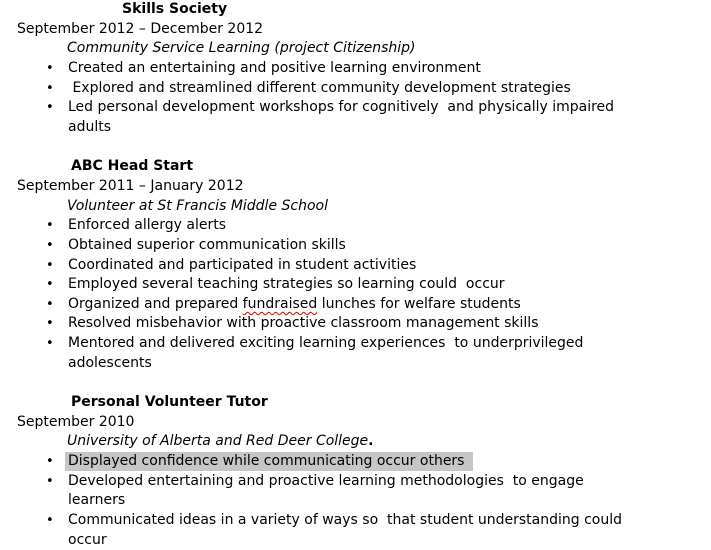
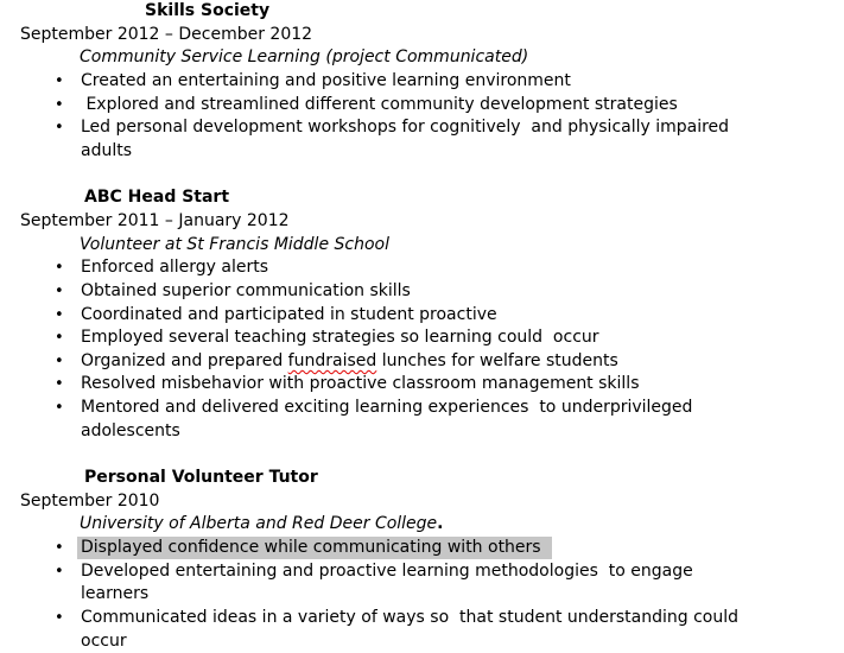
  Skills Society
  September 2012 – December 2012
- Community Service Learning (project Citizenship)
+ Community Service Learning (project Communicated)
  Created an entertaining and positive learning environment
  Explored and streamlined different community development strategies
  Led personal development workshops for cognitively and physically impaired
  adults
  ABC Head Start
  September 2011 – January 2012
  Volunteer at St Francis Middle School
  Enforced allergy alerts
  Obtained superior communication skills
- Coordinated and participated in student activities
+ Coordinated and participated in student proactive
  Employed several teaching strategies so learning could occur
  Organized and prepared fundraised lunches for welfare students
  Resolved misbehavior with proactive classroom management skills
  Mentored and delivered exciting learning experiences to underprivileged
  adolescents
  Personal Volunteer Tutor
  September 2010
  University of Alberta and Red Deer College.
- Displayed confidence while communicating occur others
+ Displayed confidence while communicating with others
  Developed entertaining and proactive learning methodologies to engage
  learners
  Communicated ideas in a variety of ways so that student understanding could
  occur
